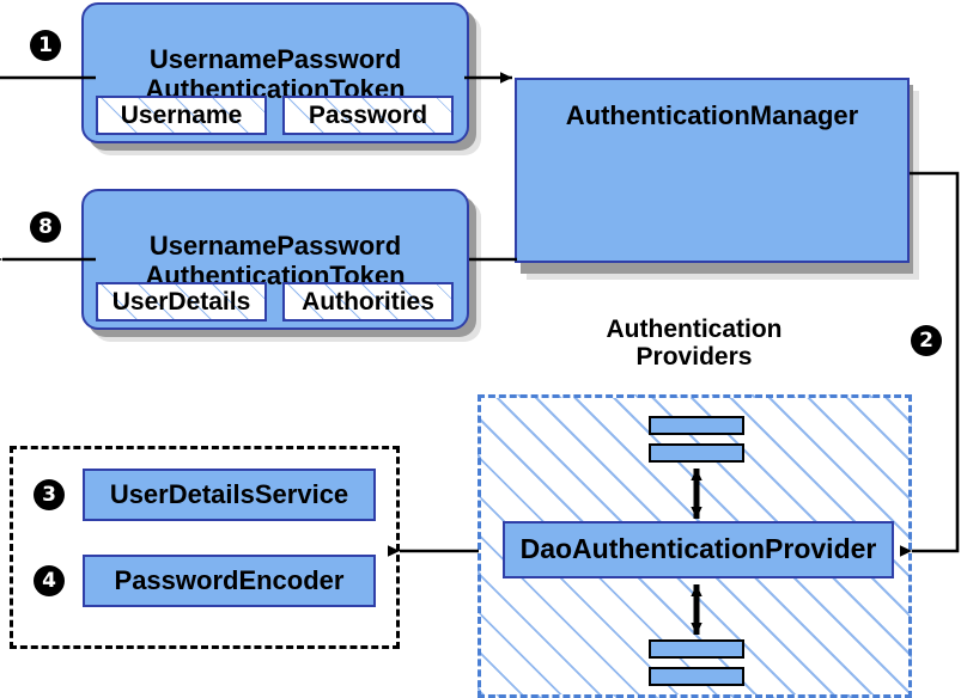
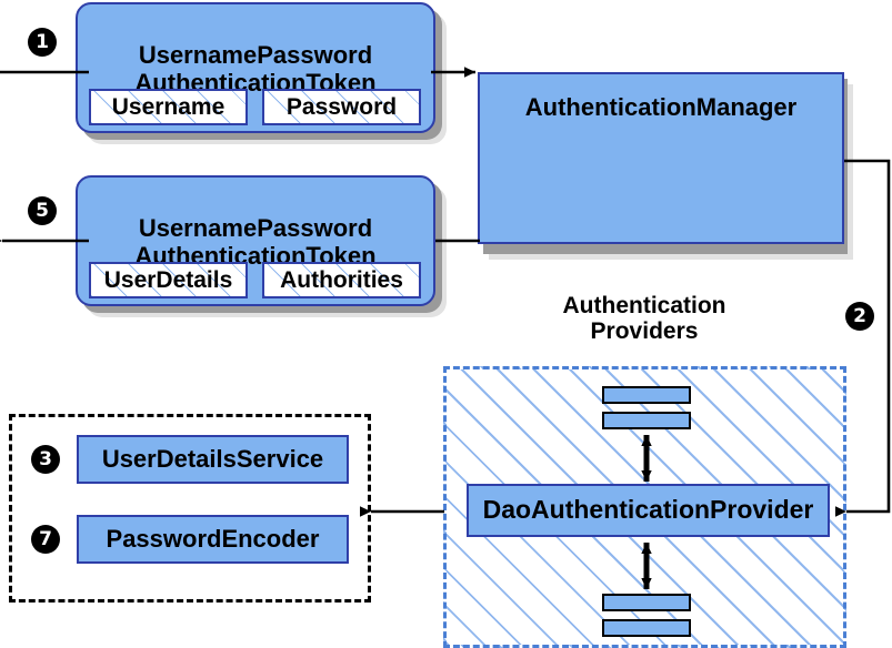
  UsernamePassword
  AuthenticationToken
  Username
  Password
  UsernamePassword
  AuthenticationToken
  UserDetails
  Authorities
  AuthenticationManager
  Authentication
  Providers
  DaoAuthenticationProvider
  UserDetailsService
  PasswordEncoder
  1
- 8
+ 5
  2
  3
- 4
+ 7
